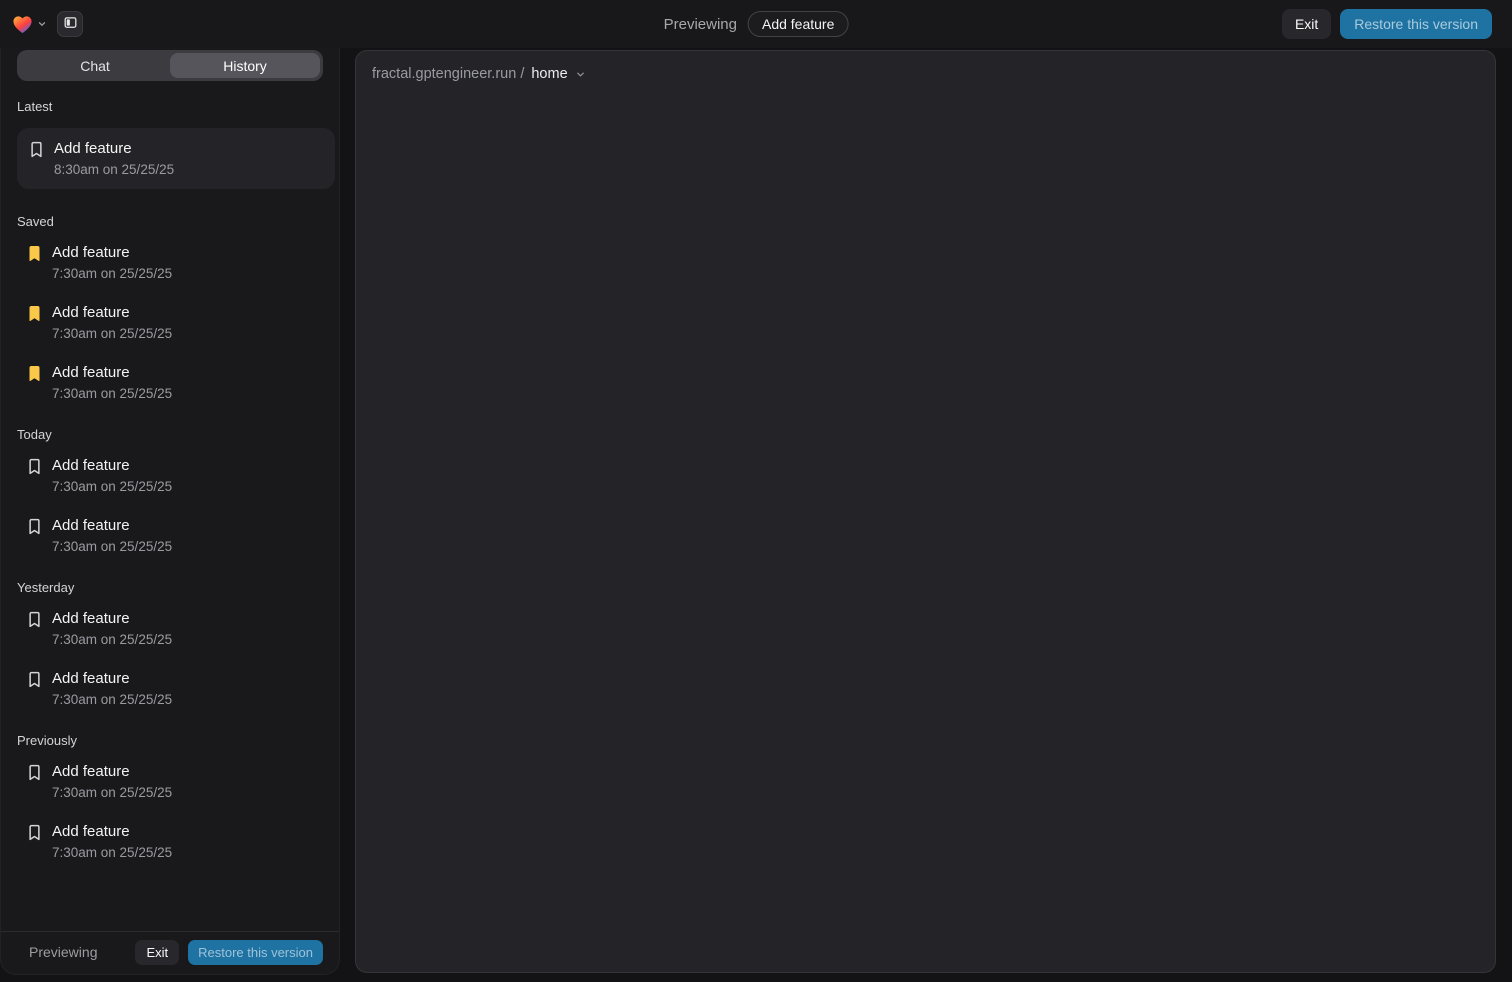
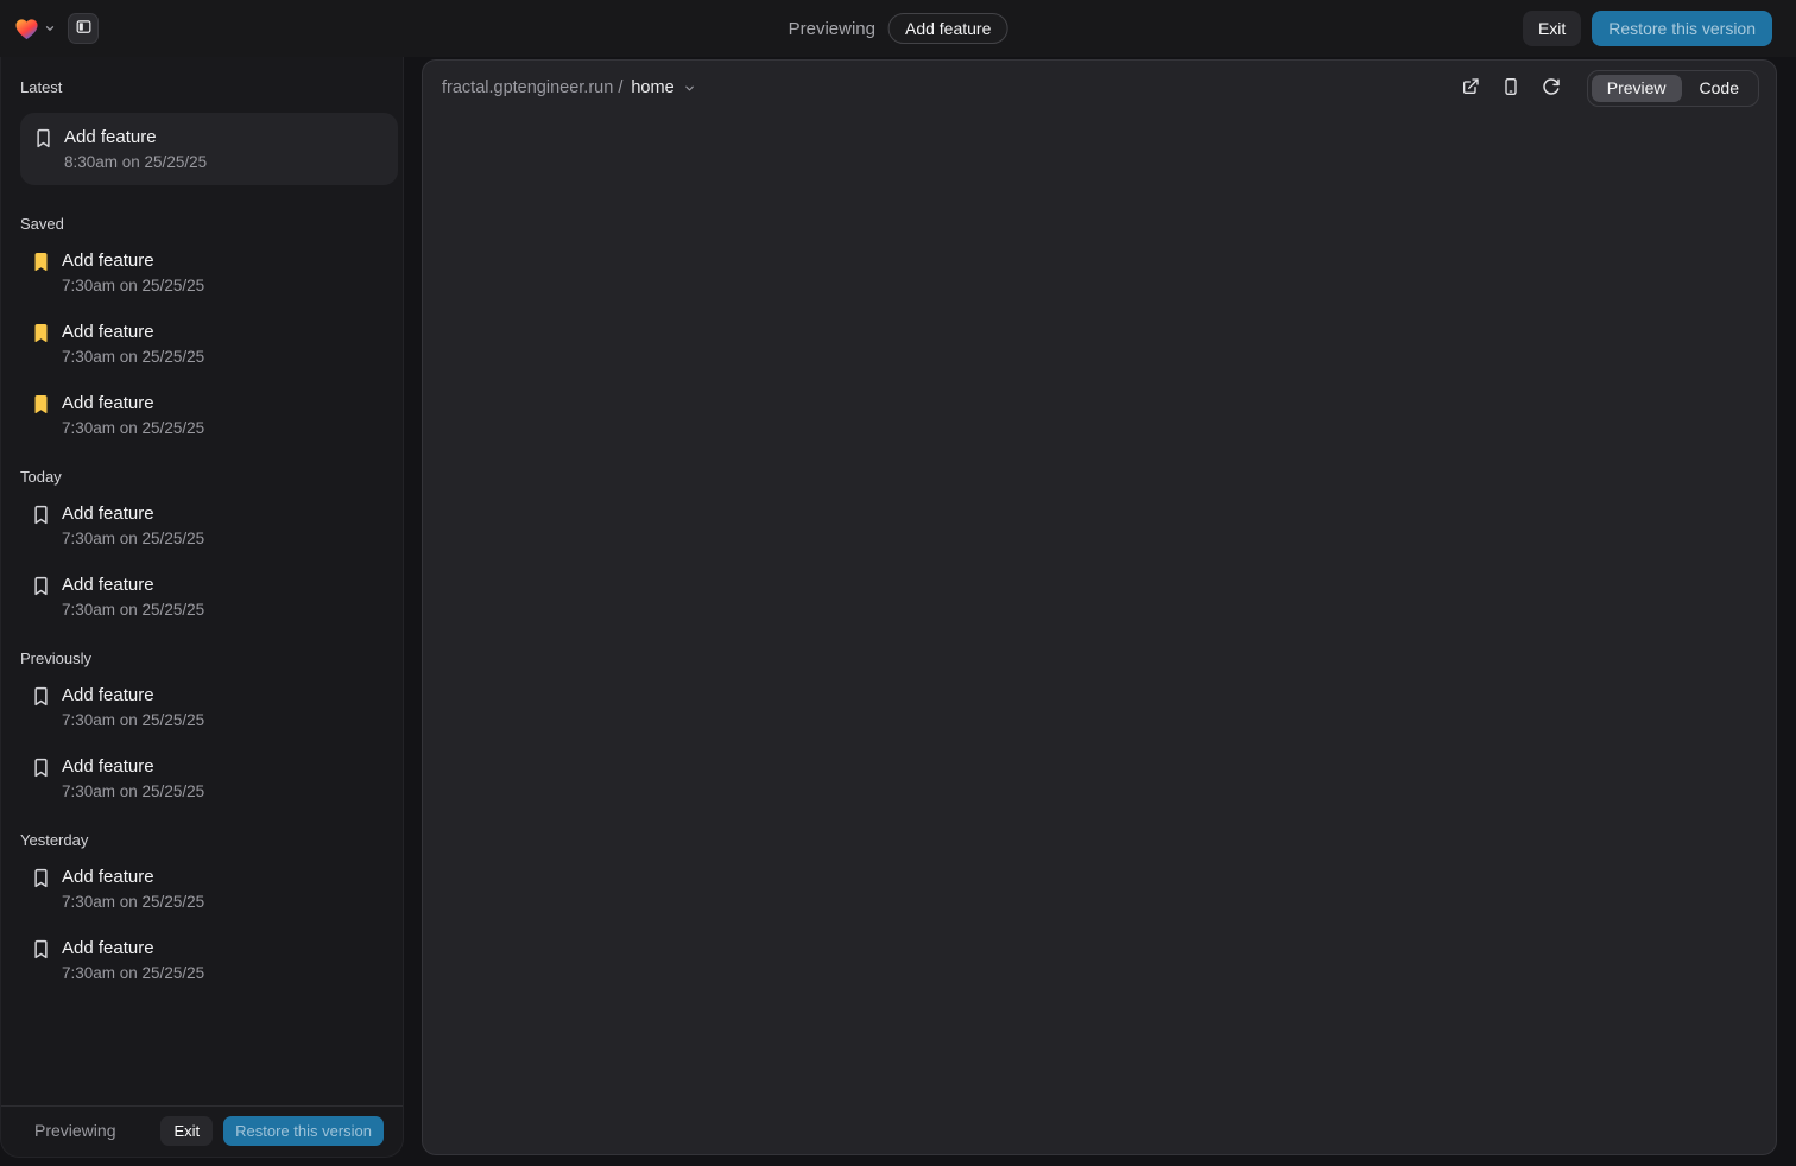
  Previewing
  Add feature
  Exit
  Restore this version
- Chat
- History
  Latest
  Add feature
  8:30am on 25/25/25
  Saved
  Add feature
  7:30am on 25/25/25
  Add feature
  7:30am on 25/25/25
  Add feature
  7:30am on 25/25/25
  Today
  Add feature
  7:30am on 25/25/25
  Add feature
  7:30am on 25/25/25
- Yesterday
+ Previously
  Add feature
  7:30am on 25/25/25
  Add feature
  7:30am on 25/25/25
- Previously
+ Yesterday
  Add feature
  7:30am on 25/25/25
  Add feature
  7:30am on 25/25/25
  Previewing
  Exit
  Restore this version
  fractal.gptengineer.run /
  home
+ Preview
+ Code
